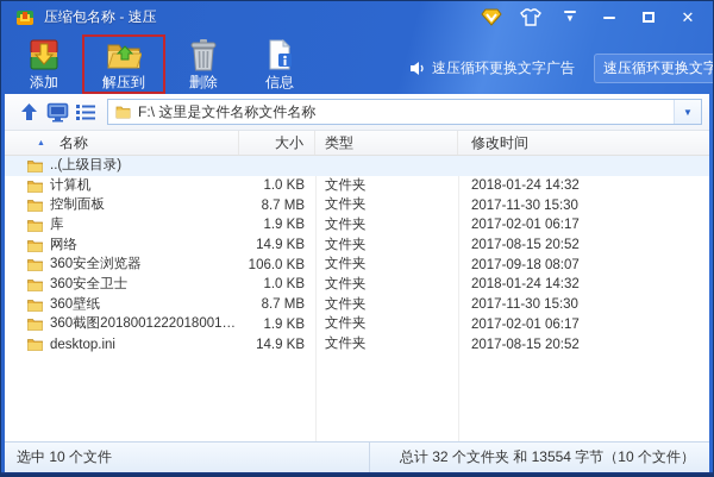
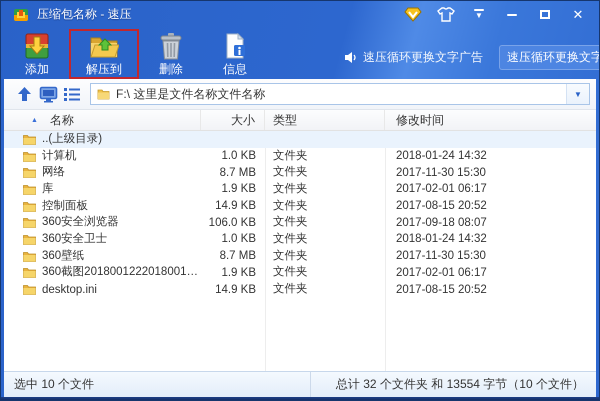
  压缩包名称 - 速压
  ▼
  ✕
  添加
  解压到
  删除
  信息
  速压循环更换文字广告
  速压循环更换文字
  F:\ 这里是文件名称文件名称
  ▼
  名称
  大小
  类型
  修改时间
  ..(上级目录)
  计算机
  1.0 KB
  文件夹
  2018-01-24 14:32
- 控制面板
+ 网络
  8.7 MB
  文件夹
  2017-11-30 15:30
  库
  1.9 KB
  文件夹
  2017-02-01 06:17
- 网络
+ 控制面板
  14.9 KB
  文件夹
  2017-08-15 20:52
  360安全浏览器
  106.0 KB
  文件夹
  2017-09-18 08:07
  360安全卫士
  1.0 KB
  文件夹
  2018-01-24 14:32
  360壁纸
  8.7 MB
  文件夹
  2017-11-30 15:30
  360截图201800122201800122.
  1.9 KB
  文件夹
  2017-02-01 06:17
  desktop.ini
  14.9 KB
  文件夹
  2017-08-15 20:52
  选中 10 个文件
  总计 32 个文件夹 和 13554 字节（10 个文件）
